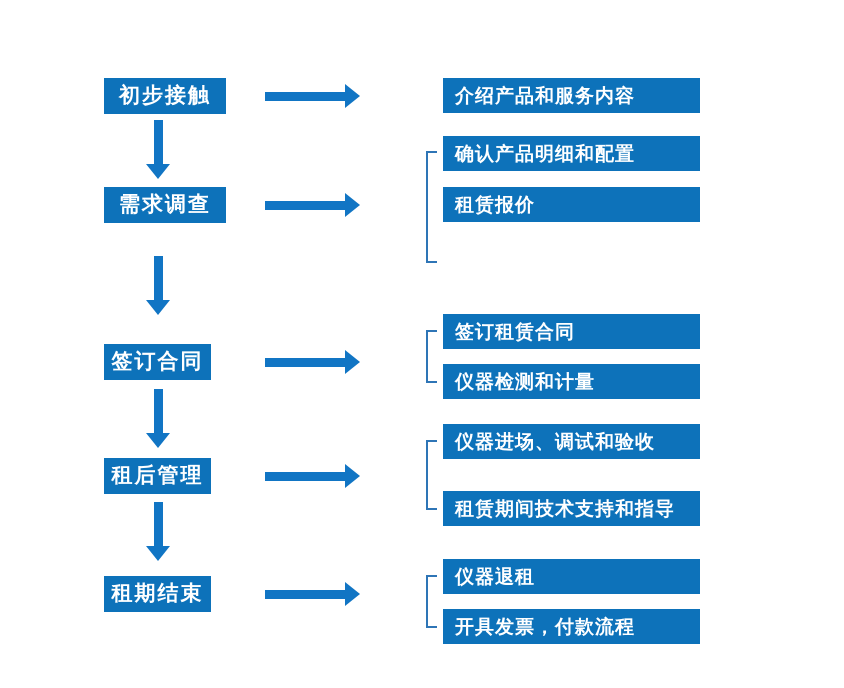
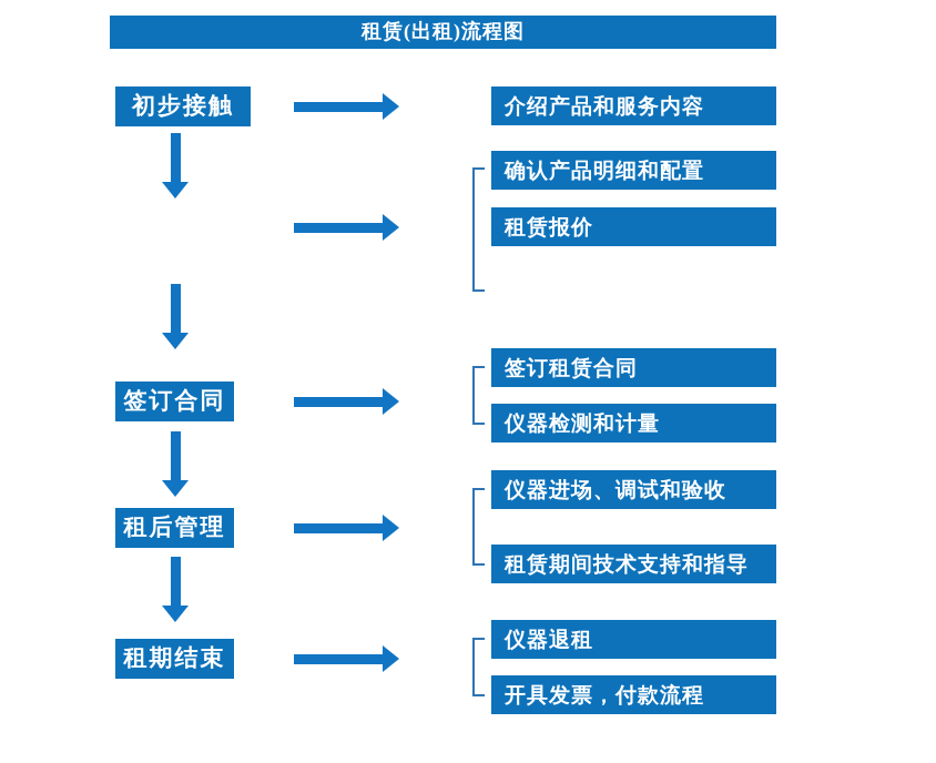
+ 租赁(出租)流程图
  初步接触
- 需求调查
  签订合同
  租后管理
  租期结束
  介绍产品和服务内容
  确认产品明细和配置
  租赁报价
  签订租赁合同
  仪器检测和计量
  仪器进场、调试和验收
  租赁期间技术支持和指导
  仪器退租
  开具发票，付款流程
